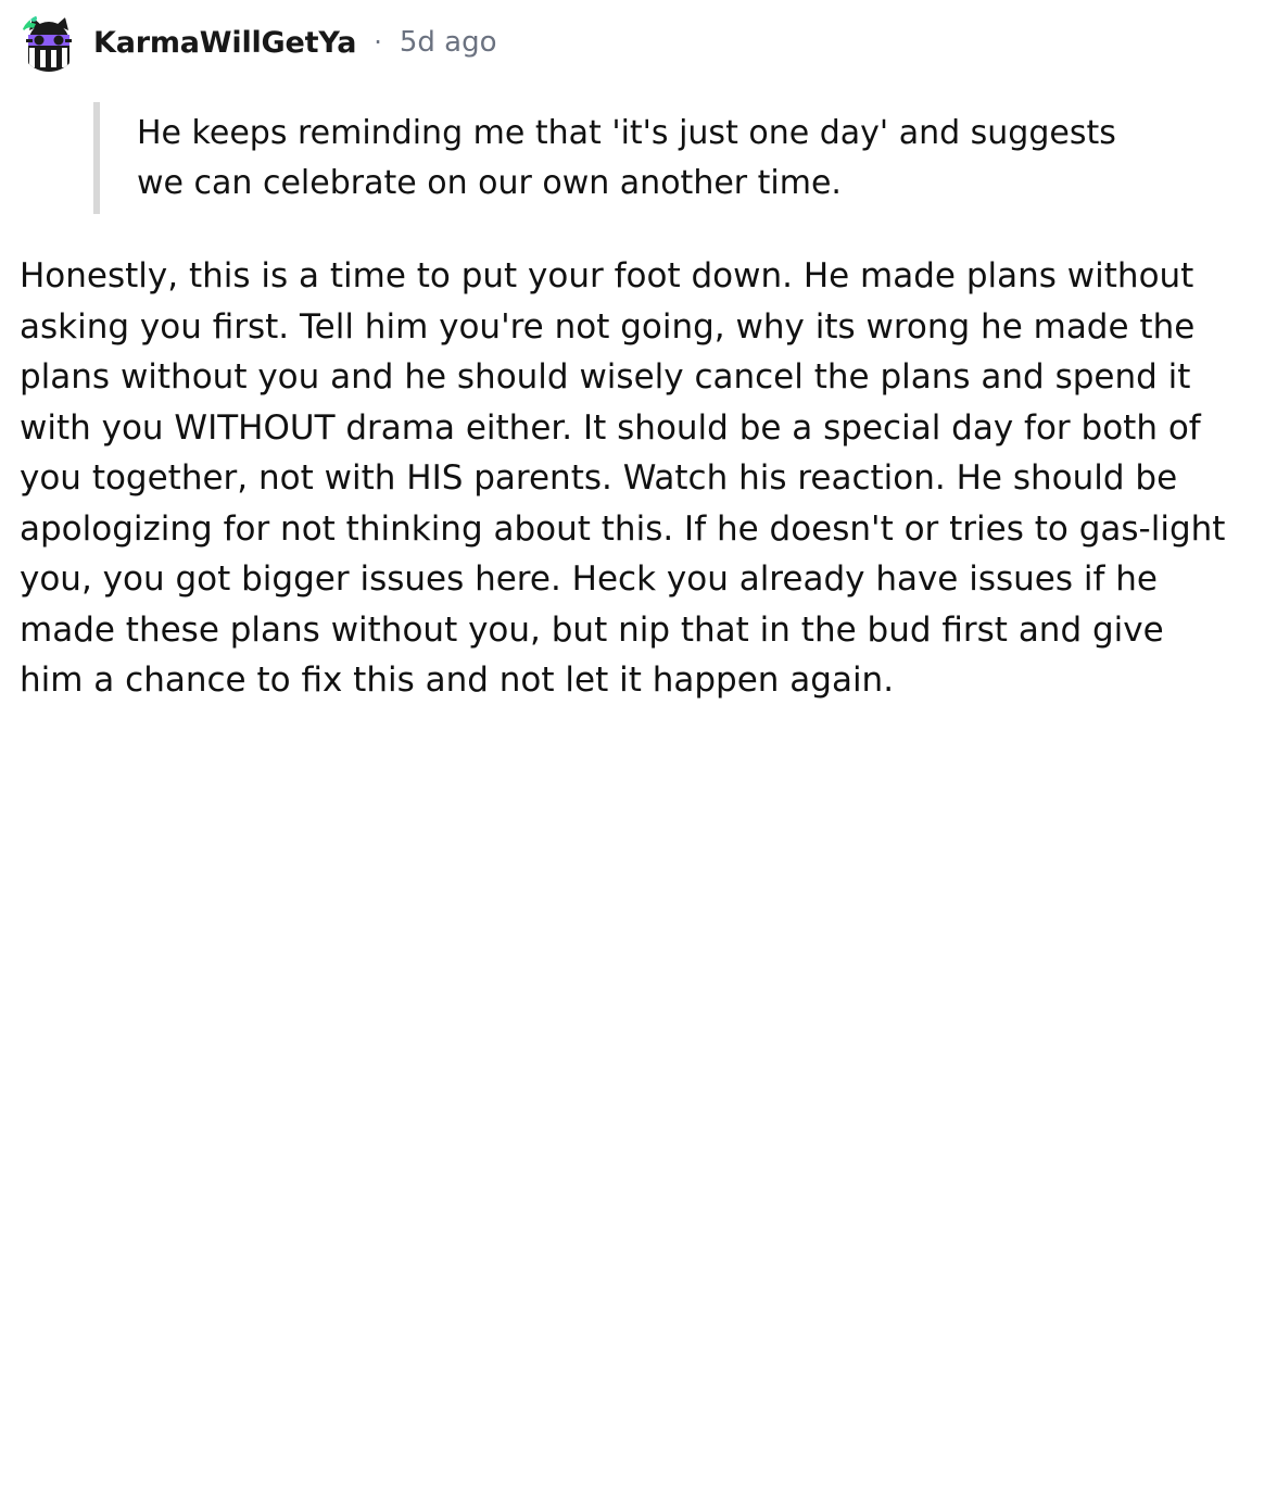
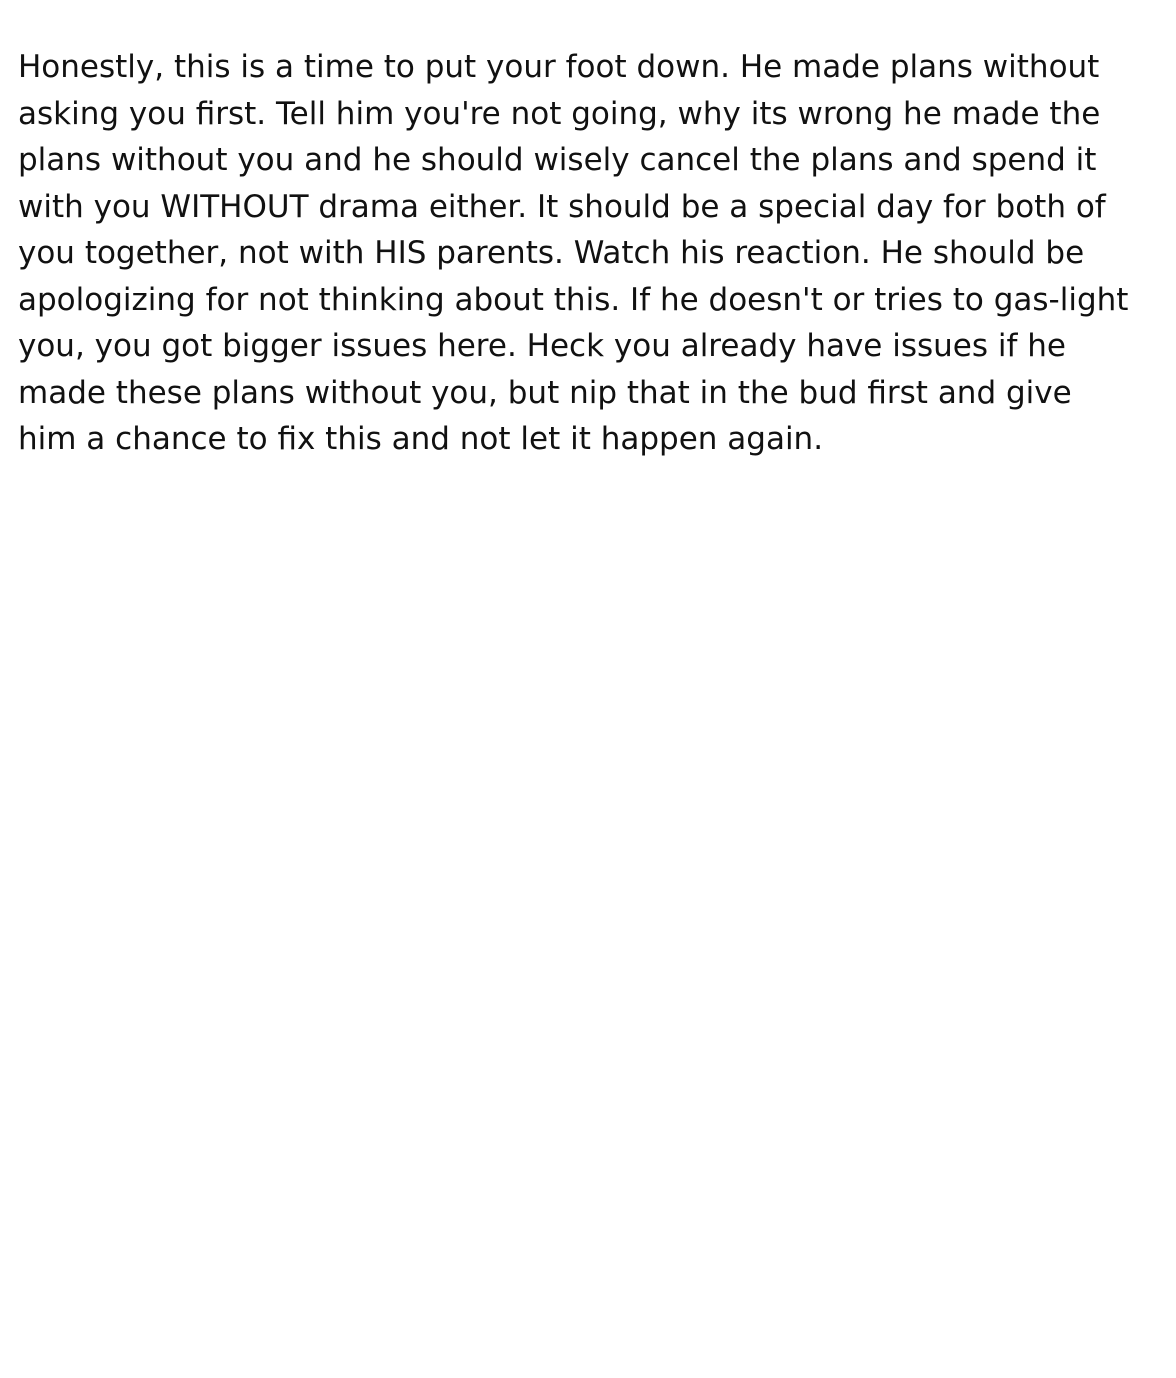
- KarmaWillGetYa
- ·
- 5d ago
- He keeps reminding me that 'it's just one day' and suggests we can celebrate on our own another time.
  Honestly, this is a time to put your foot down. He made plans without asking you first. Tell him you're not going, why its wrong he made the plans without you and he should wisely cancel the plans and spend it with you WITHOUT drama either. It should be a special day for both of you together, not with HIS parents. Watch his reaction. He should be apologizing for not thinking about this. If he doesn't or tries to gas-light you, you got bigger issues here. Heck you already have issues if he made these plans without you, but nip that in the bud first and give him a chance to fix this and not let it happen again.
